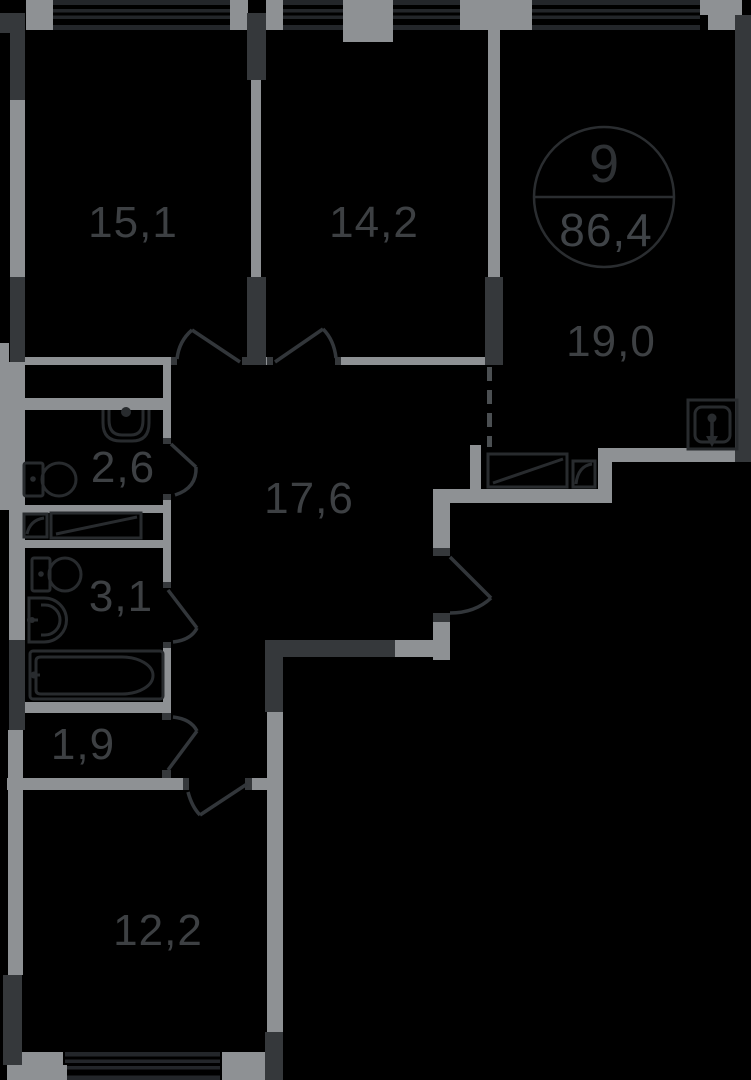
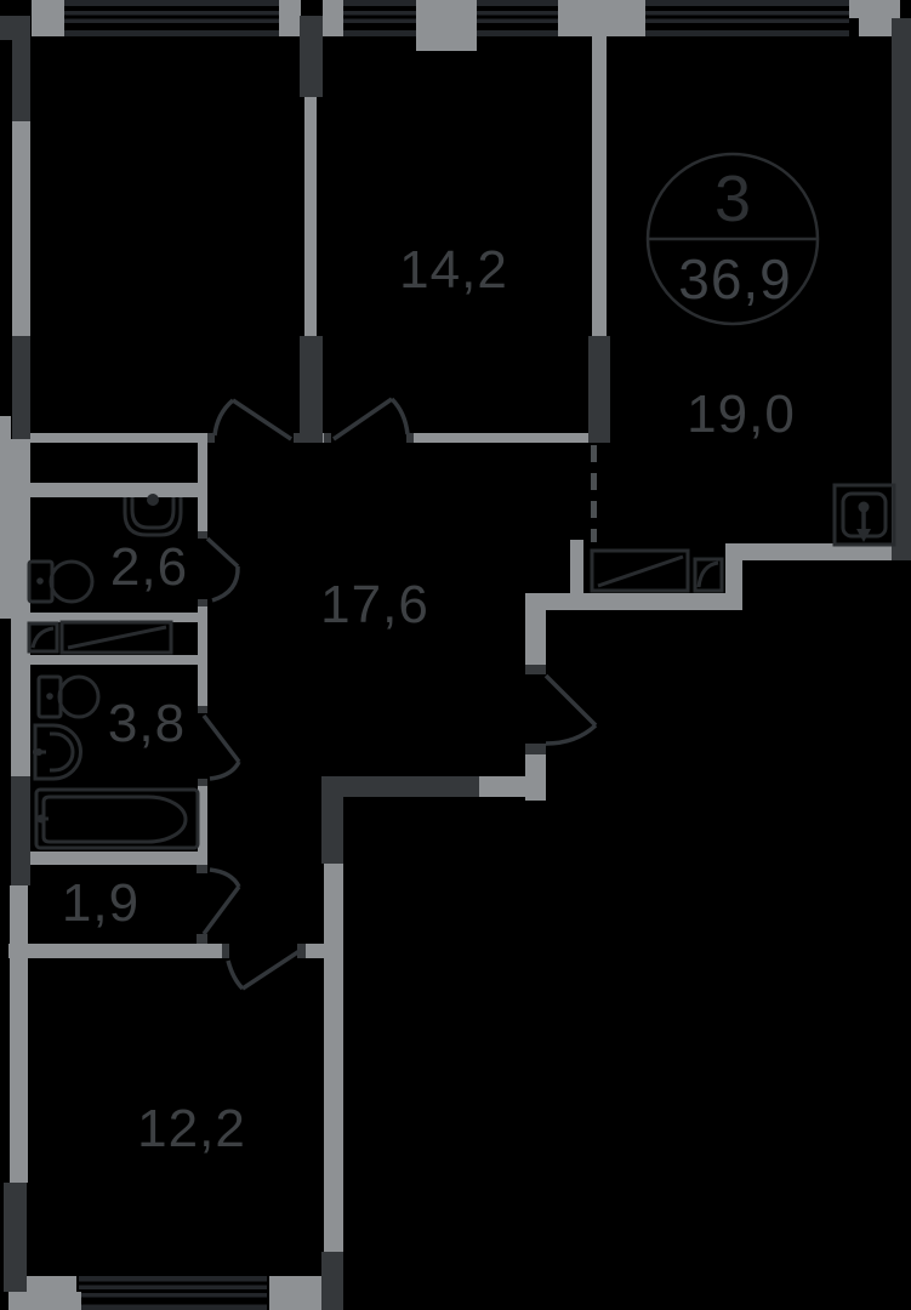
- 15,1
  14,2
  19,0
  2,6
  17,6
- 3,1
+ 3,8
  1,9
  12,2
- 9
+ 3
- 86,4
+ 36,9
